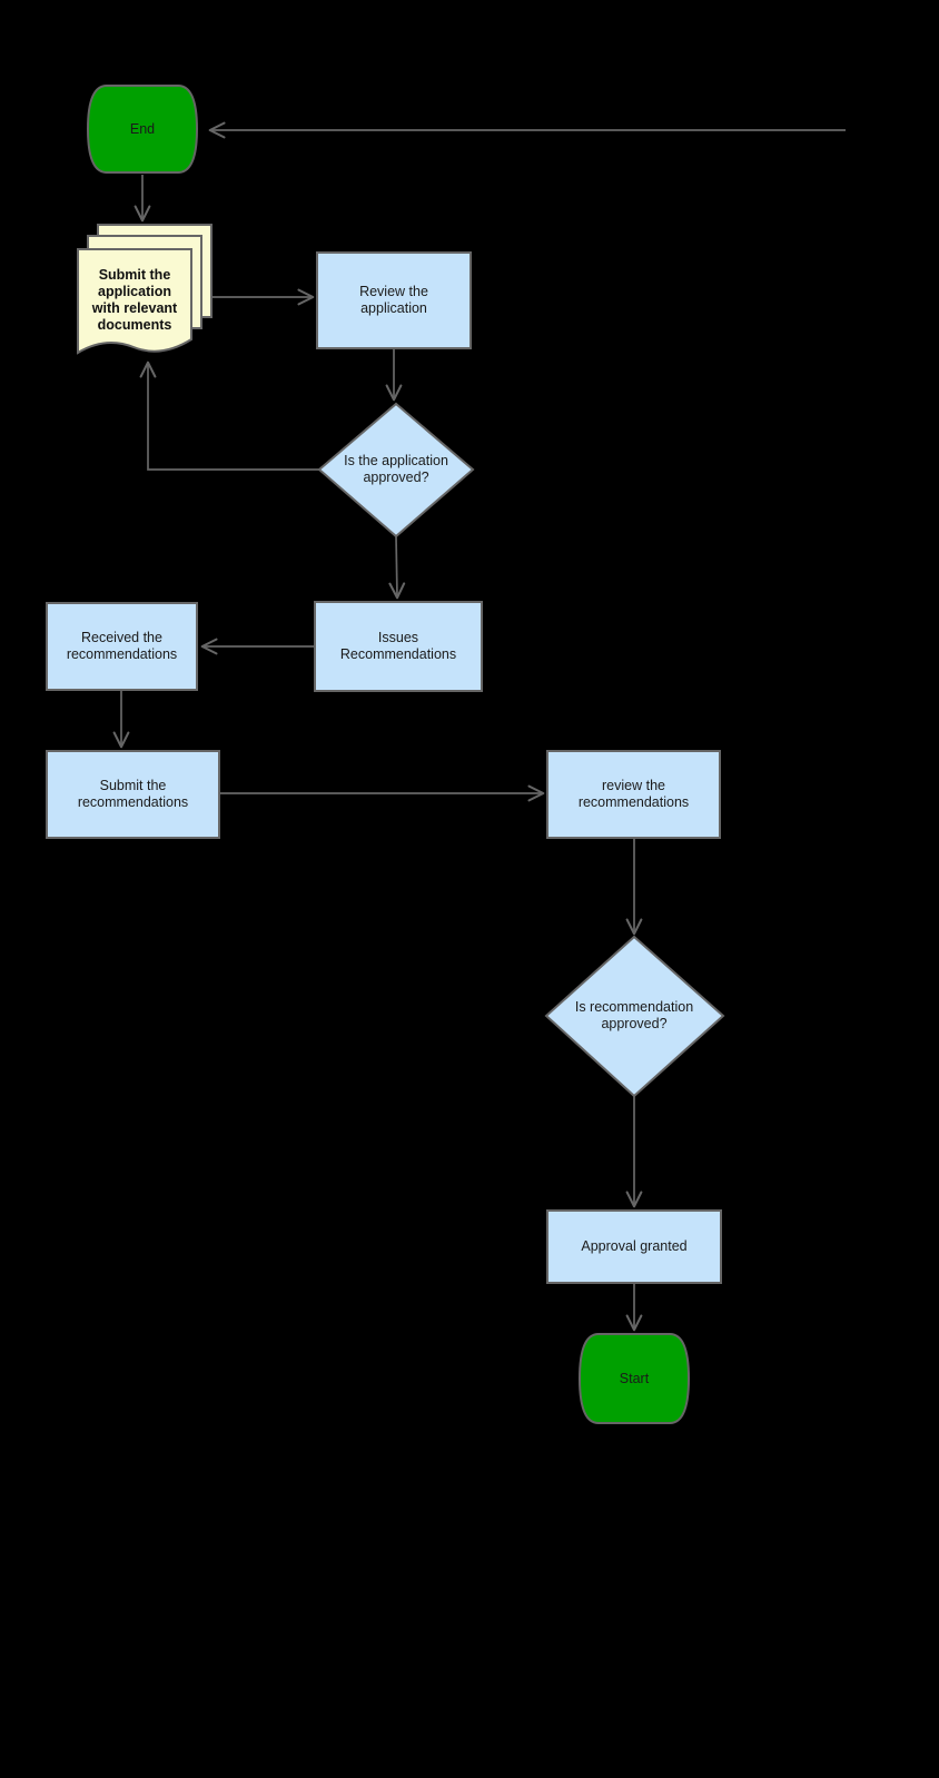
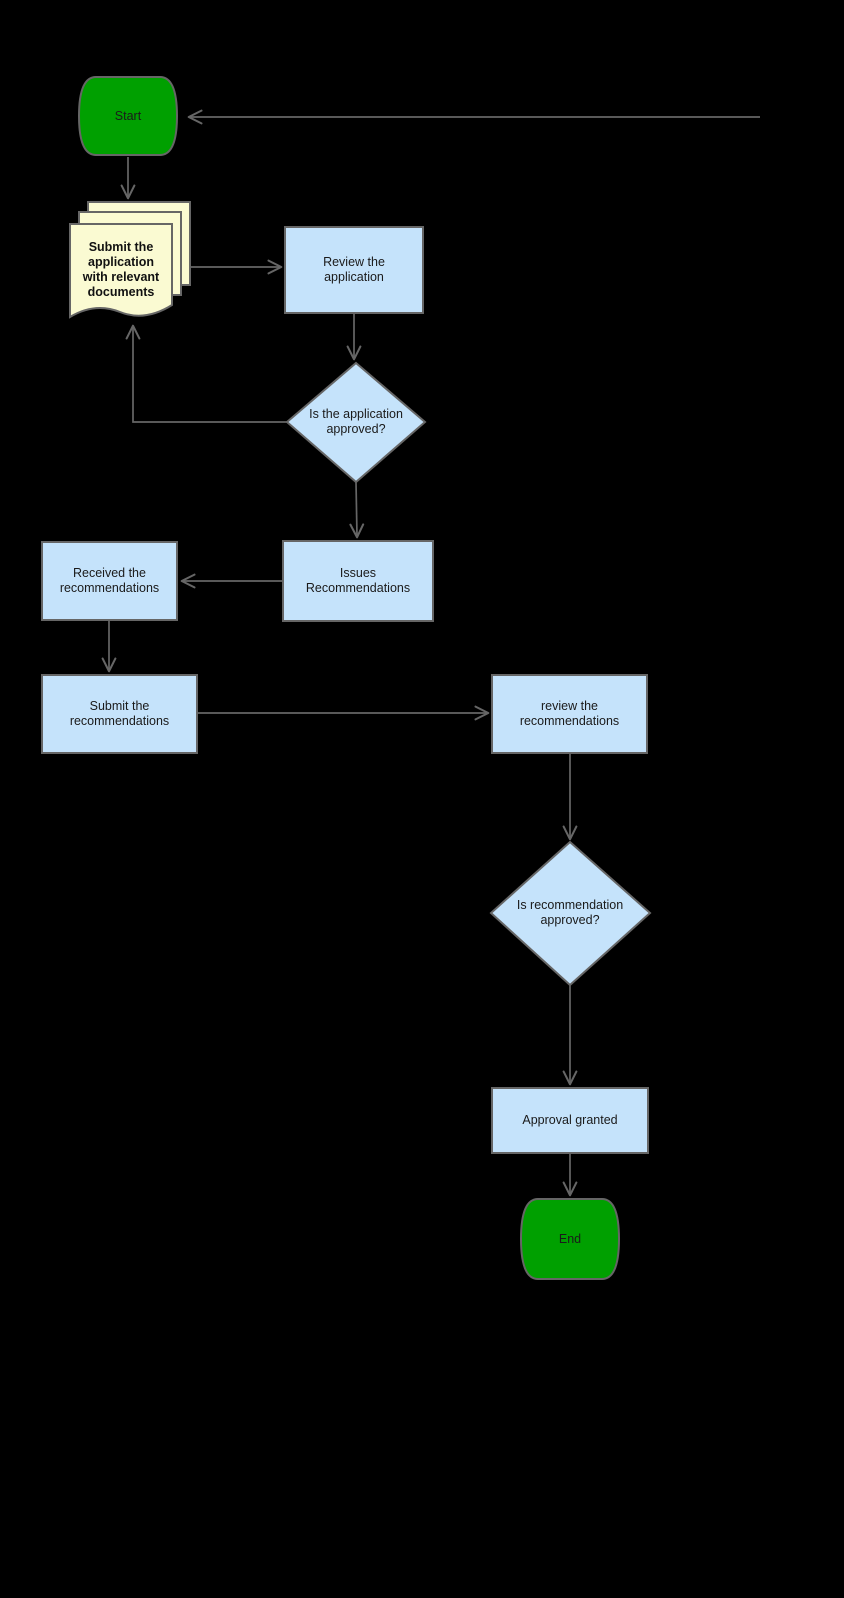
- End
+ Start
  Submit the
  application
  with relevant
  documents
  Review the
  application
  Is the application
  approved?
  Issues
  Recommendations
  Received the
  recommendations
  Submit the
  recommendations
  review the
  recommendations
  Is recommendation
  approved?
  Approval granted
- Start
+ End
